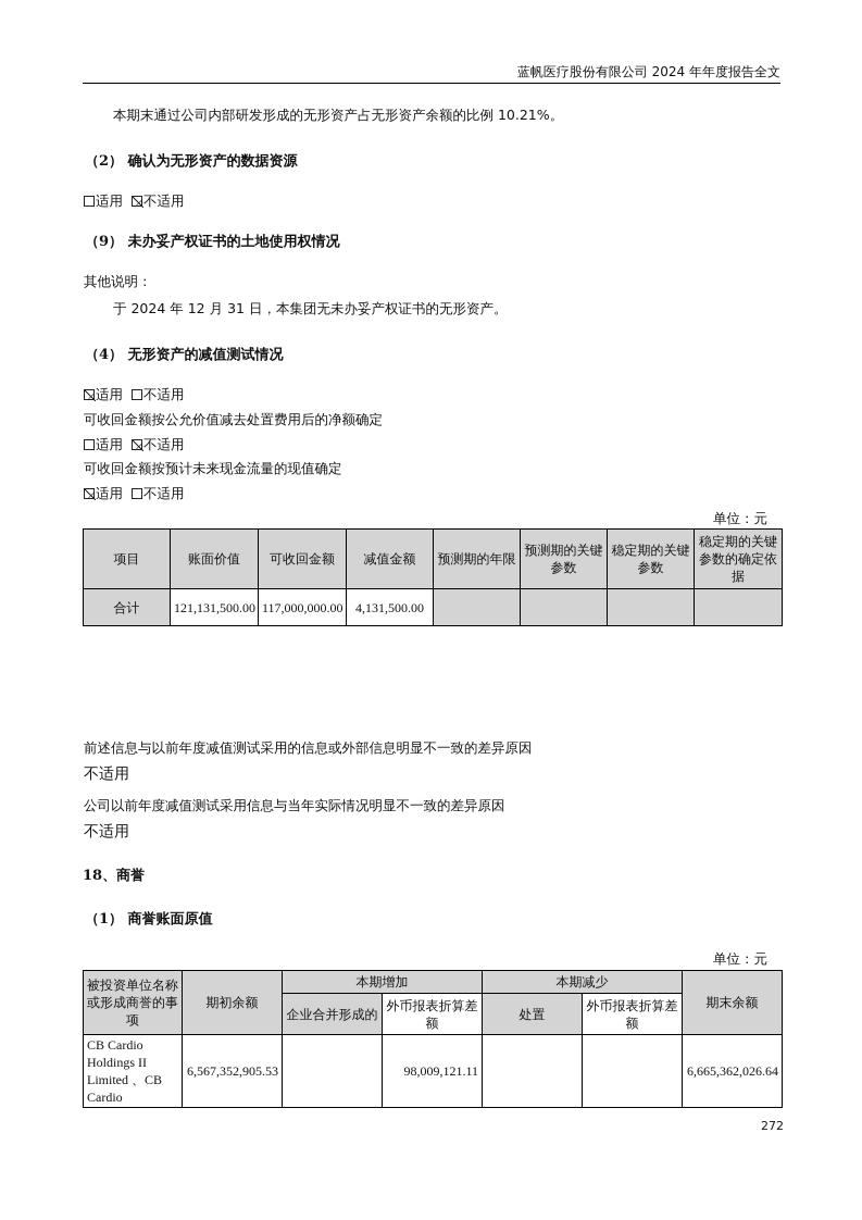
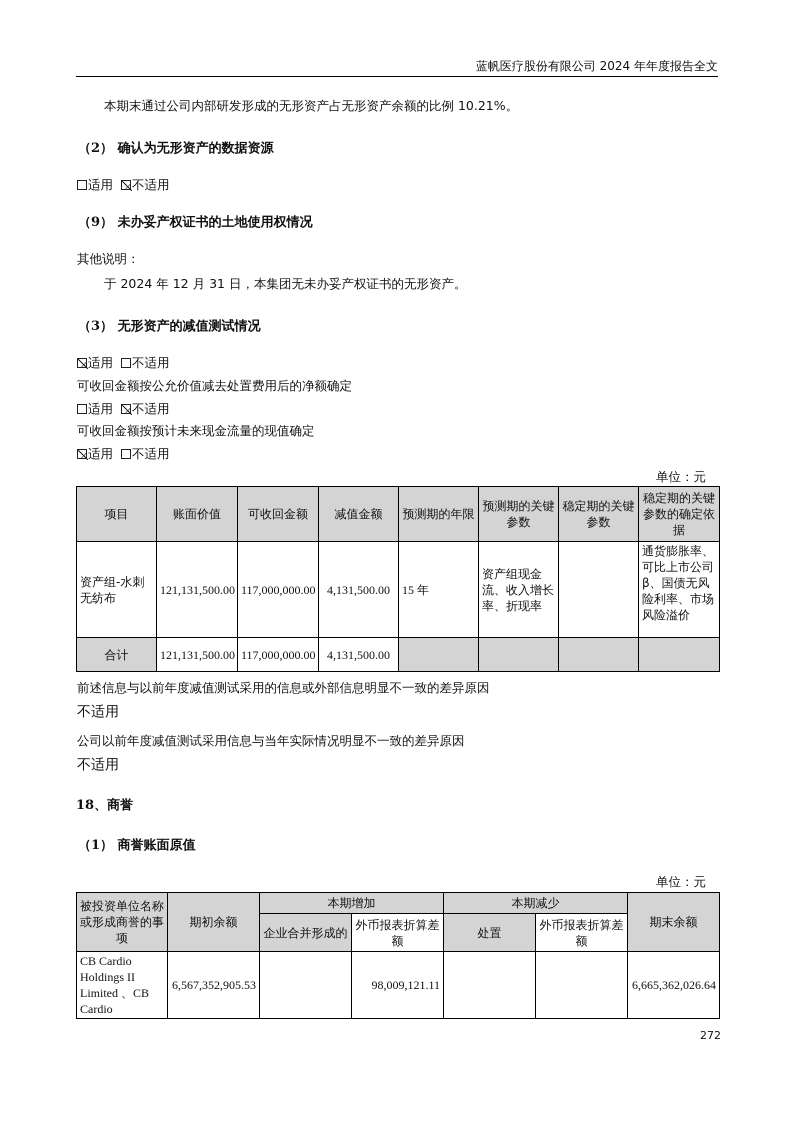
  蓝帆医疗股份有限公司 2024 年年度报告全文
  本期末通过公司内部研发形成的无形资产占无形资产余额的比例 10.21%。
  （2） 确认为无形资产的数据资源
  适用 不适用
  （9） 未办妥产权证书的土地使用权情况
  其他说明：
  于 2024 年 12 月 31 日，本集团无未办妥产权证书的无形资产。
- （4） 无形资产的减值测试情况
+ （3） 无形资产的减值测试情况
  适用 不适用
  可收回金额按公允价值减去处置费用后的净额确定
  适用 不适用
  可收回金额按预计未来现金流量的现值确定
  适用 不适用
  单位：元
  项目	账面价值	可收回金额	减值金额	预测期的年限	预测期的关键参数	稳定期的关键参数	稳定期的关键参数的确定依据
+ 资产组-水刺无纺布	121,131,500.00	117,000,000.00	4,131,500.00	15 年	资产组现金流、收入增长率、折现率		通货膨胀率、可比上市公司β、国债无风险利率、市场风险溢价
  合计	121,131,500.00	117,000,000.00	4,131,500.00
  前述信息与以前年度减值测试采用的信息或外部信息明显不一致的差异原因
  不适用
  公司以前年度减值测试采用信息与当年实际情况明显不一致的差异原因
  不适用
  18、商誉
  （1） 商誉账面原值
  单位：元
  被投资单位名称或形成商誉的事项	期初余额	本期增加	本期减少	期末余额
  企业合并形成的	外币报表折算差额	处置	外币报表折算差额
  CB Cardio Holdings II Limited 、CB Cardio	6,567,352,905.53		98,009,121.11			6,665,362,026.64
  272
